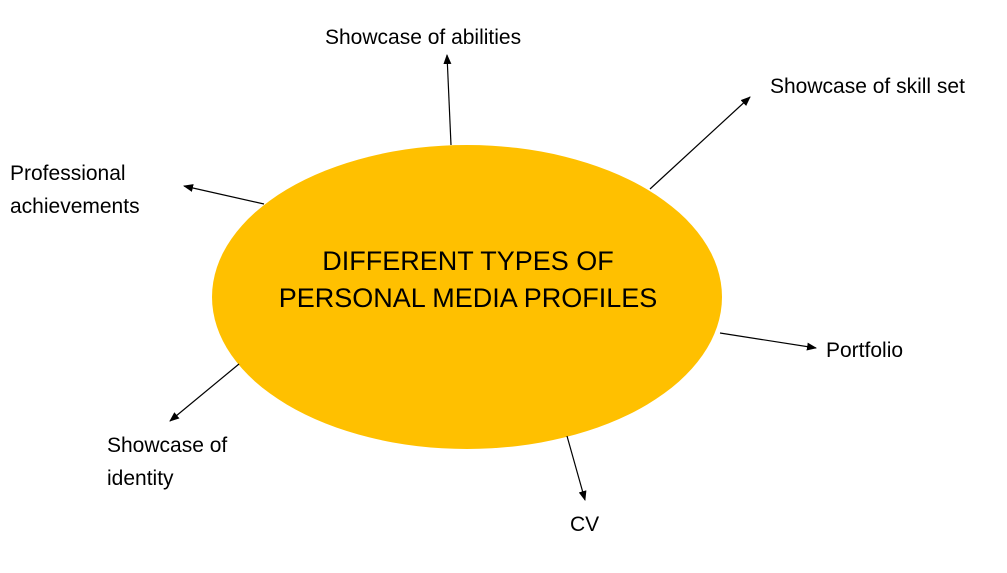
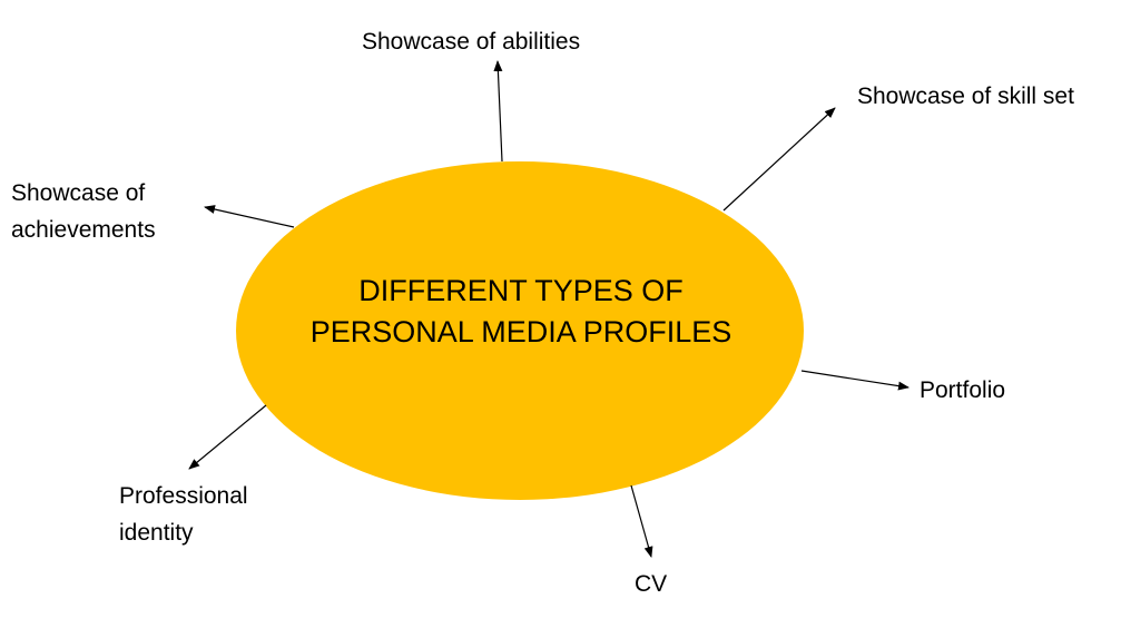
  DIFFERENT TYPES OF
  PERSONAL MEDIA PROFILES
  Showcase of abilities
  Showcase of skill set
- Professional
+ Showcase of
  achievements
  Portfolio
- Showcase of
+ Professional
  identity
  CV
